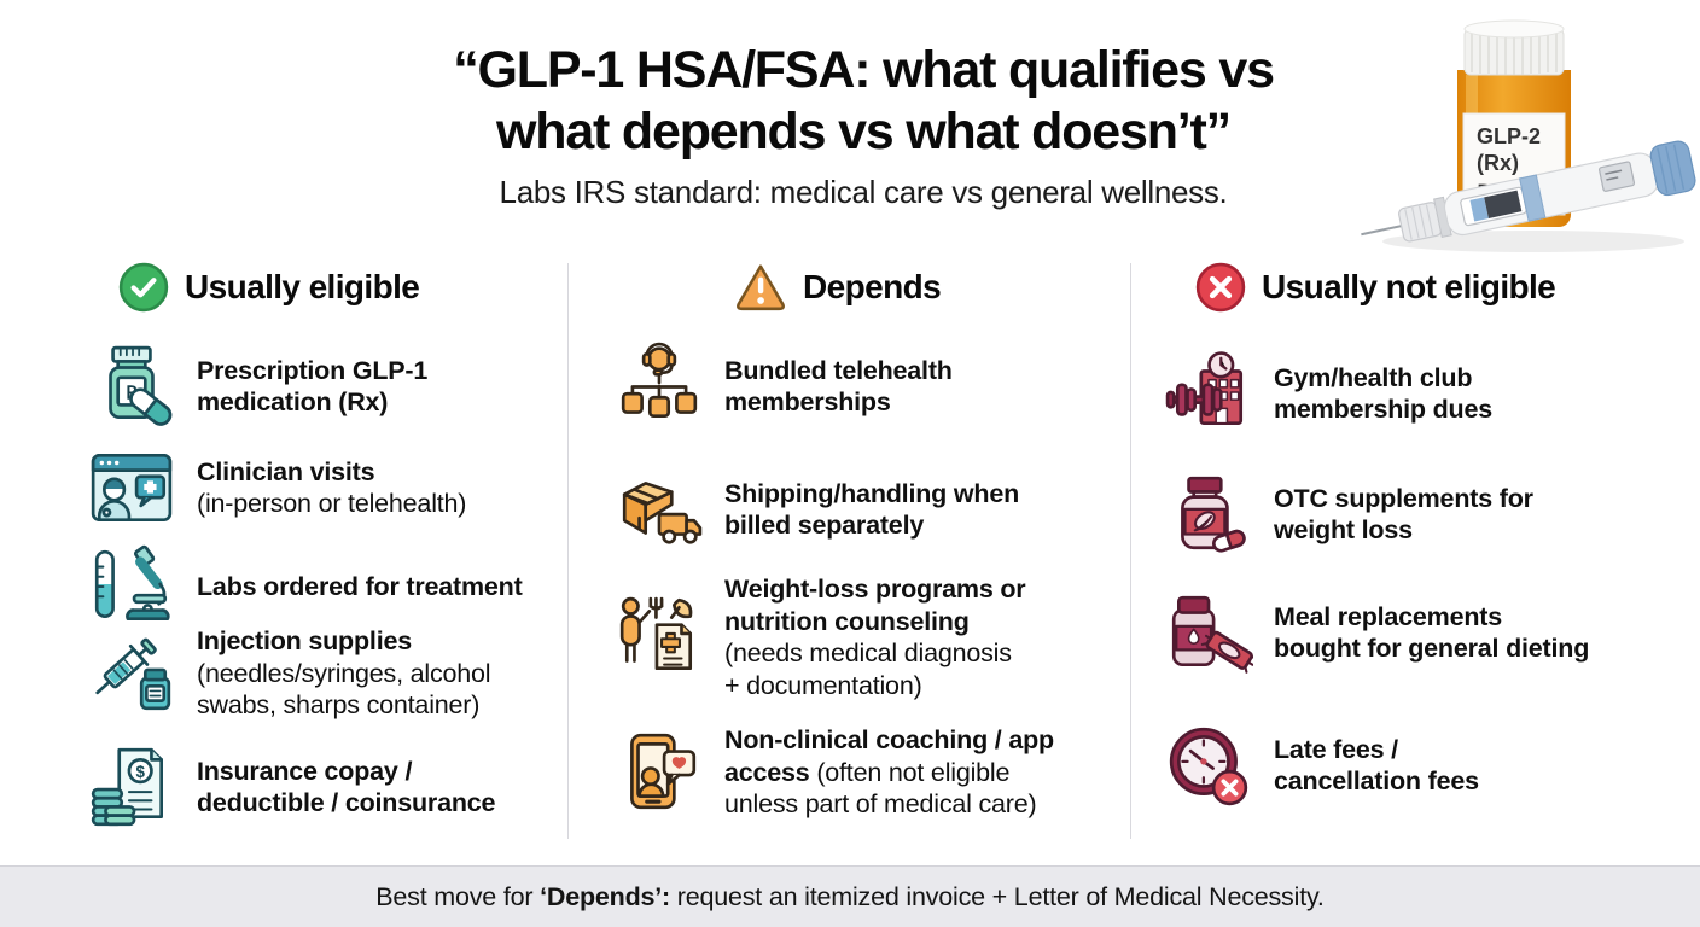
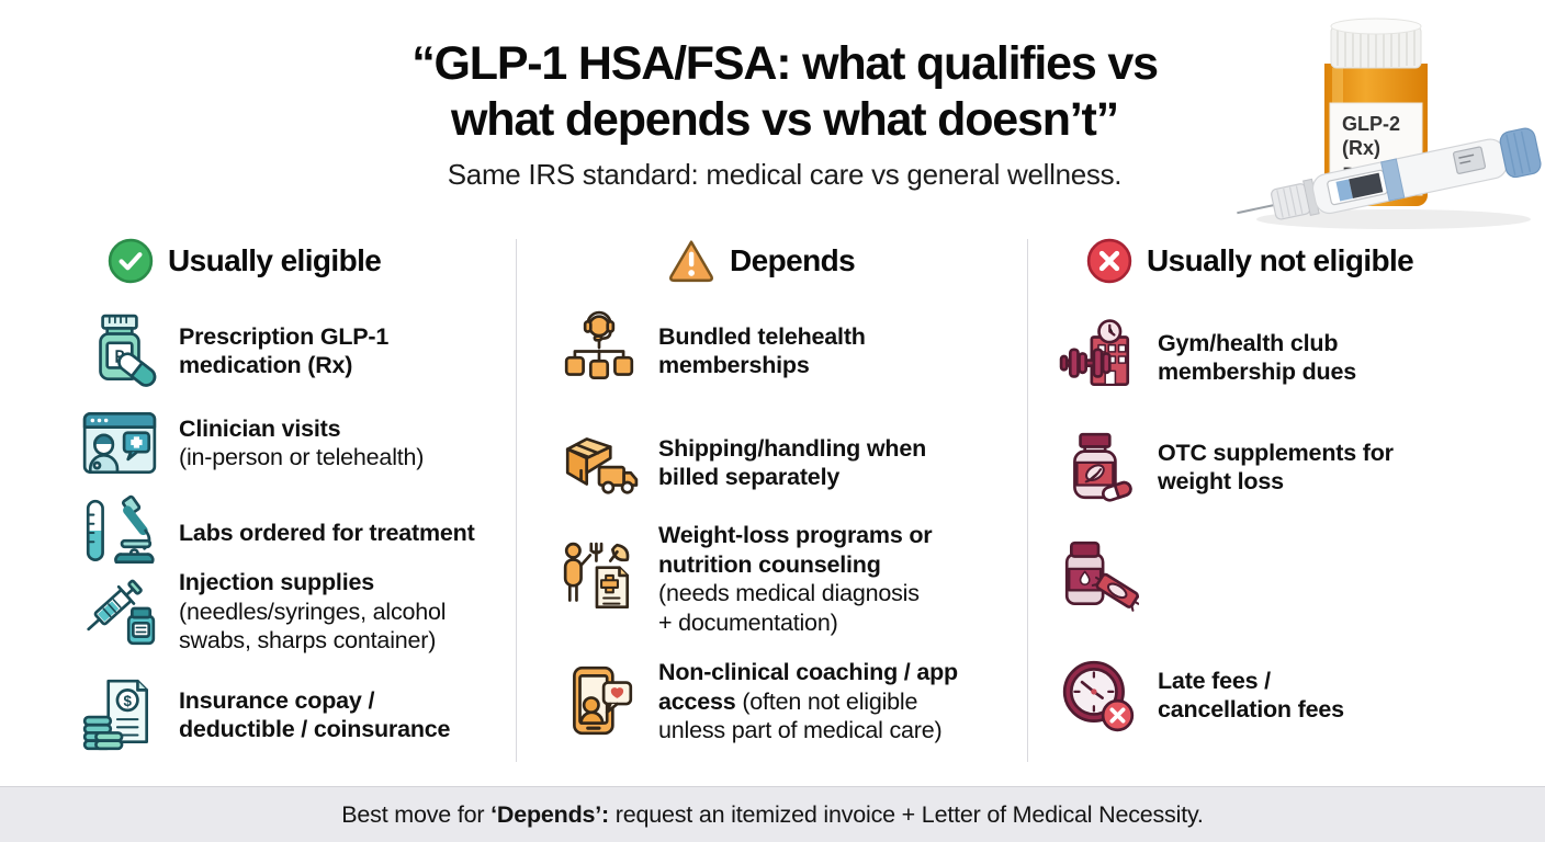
  “GLP-1 HSA/FSA: what qualifies vs
  what depends vs what doesn’t”
- Labs IRS standard: medical care vs general wellness.
+ Same IRS standard: medical care vs general wellness.
  GLP-2
  (Rx)
  Usually eligible
  Prescription GLP-1
  medication (Rx)
  Clinician visits
  (in-person or telehealth)
  Labs ordered for treatment
  Injection supplies
  (needles/syringes, alcohol
  swabs, sharps container)
  $
  Insurance copay /
  deductible / coinsurance
  Depends
  Bundled telehealth
  memberships
  Shipping/handling when
  billed separately
  Weight-loss programs or
  nutrition counseling
  (needs medical diagnosis
  + documentation)
  Non-clinical coaching / app
  access (often not eligible
  unless part of medical care)
  Usually not eligible
  Gym/health club
  membership dues
  OTC supplements for
  weight loss
- Meal replacements
- bought for general dieting
  Late fees /
  cancellation fees
  Best move for ‘Depends’: request an itemized invoice + Letter of Medical Necessity.
